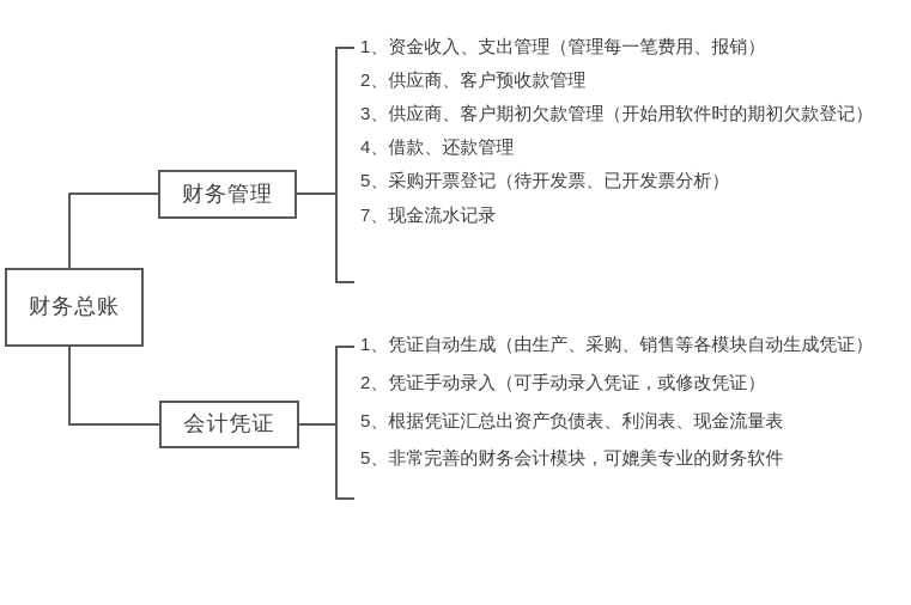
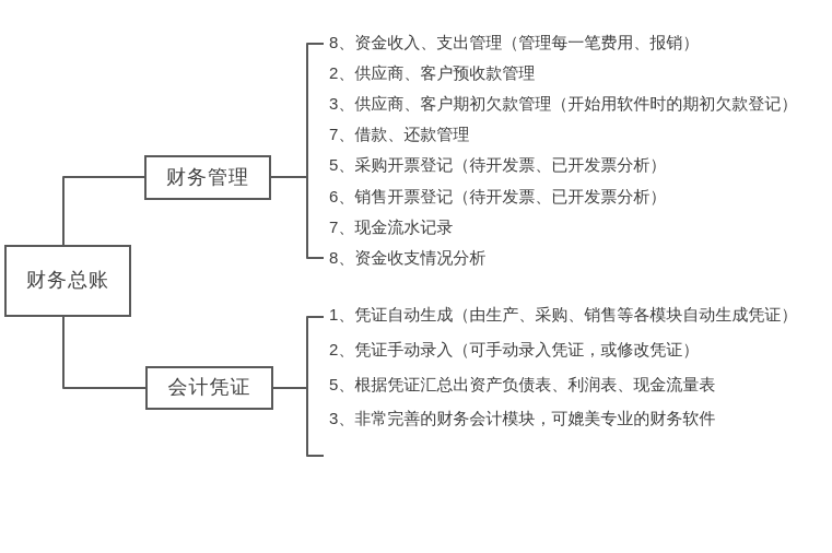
  财务总账
  财务管理
  会计凭证
- 1、资金收入、支出管理（管理每一笔费用、报销）
+ 8、资金收入、支出管理（管理每一笔费用、报销）
  2、供应商、客户预收款管理
  3、供应商、客户期初欠款管理（开始用软件时的期初欠款登记）
- 4、借款、还款管理
+ 7、借款、还款管理
  5、采购开票登记（待开发票、已开发票分析）
+ 6、销售开票登记（待开发票、已开发票分析）
  7、现金流水记录
+ 8、资金收支情况分析
  1、凭证自动生成（由生产、采购、销售等各模块自动生成凭证）
  2、凭证手动录入（可手动录入凭证，或修改凭证）
  5、根据凭证汇总出资产负债表、利润表、现金流量表
- 5、非常完善的财务会计模块，可媲美专业的财务软件
+ 3、非常完善的财务会计模块，可媲美专业的财务软件
